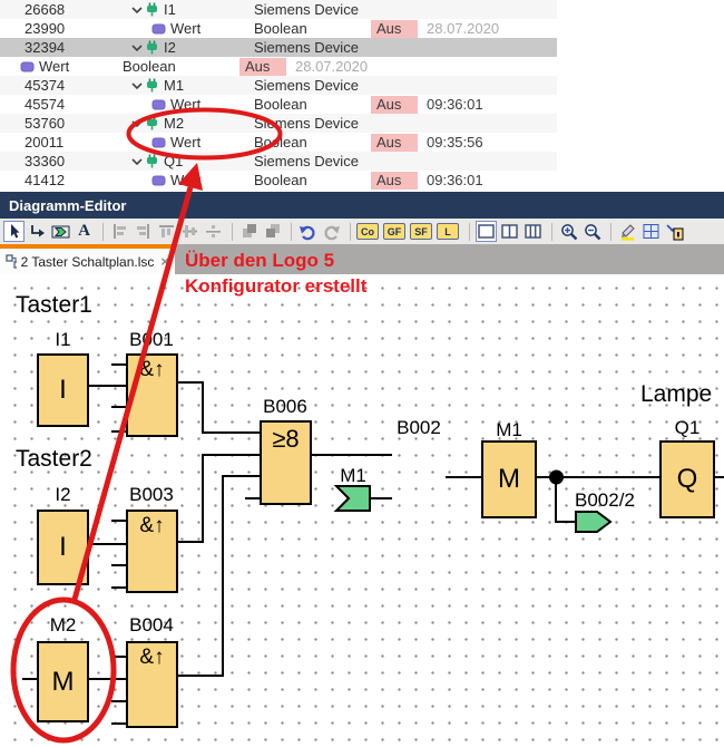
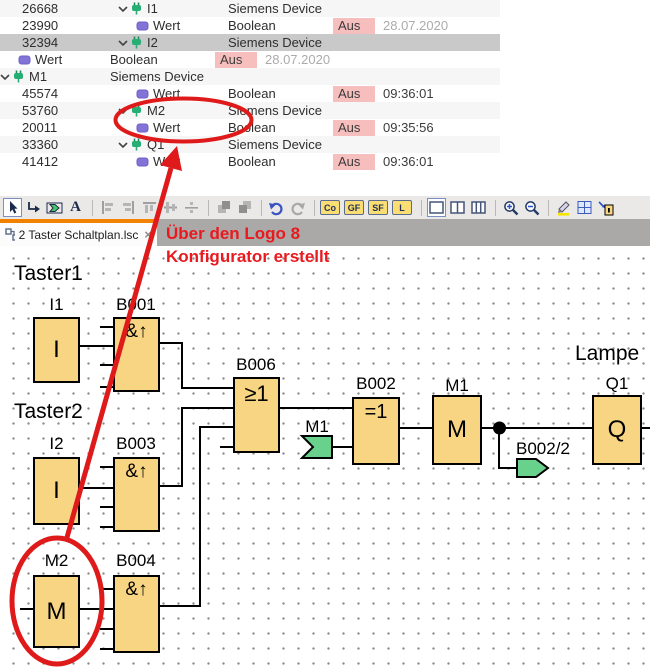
  26668
  I1
  Siemens Device
  23990
  Wert
  Boolean
  Aus
  28.07.2020
  32394
  I2
  Siemens Device
  Wert
  Boolean
  Aus
  28.07.2020
- 45374
  M1
  Siemens Device
  45574
  Wert
  Boolean
  Aus
  09:36:01
  53760
  M2
  Simens Device
  20011
  Wert
  Bolean
  Aus
  09:35:56
  33360
  Q1
  Siemens Device
  41412
  Boolean
  Aus
  09:36:01
- Diagramm-Editor
  A
  Co
  GF
  SF
  L
  2 Taster Schaltplan.lsc
  ×
  I
  &↑
  I
  &↑
  M
  &↑
- ≥8
+ ≥1
+ =1
  M
  Q
  I1
  B01
  I2
  B003
  M2
  B004
  B006
  B002
  M1
  Q1
  M1
  B002/2
  Taster1
  Taster2
  Lampe
- Über den Logo 5
+ Über den Logo 8
  Konfigurator erstellt
